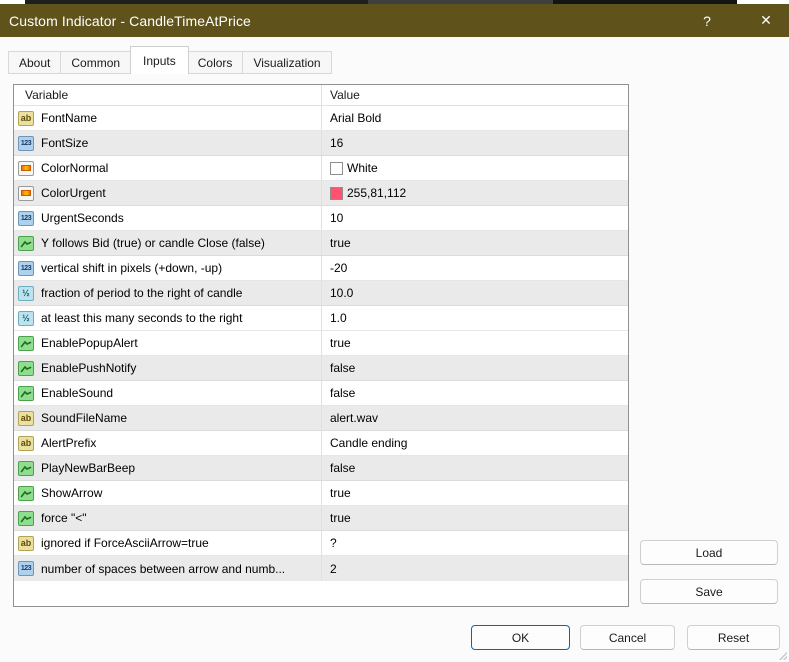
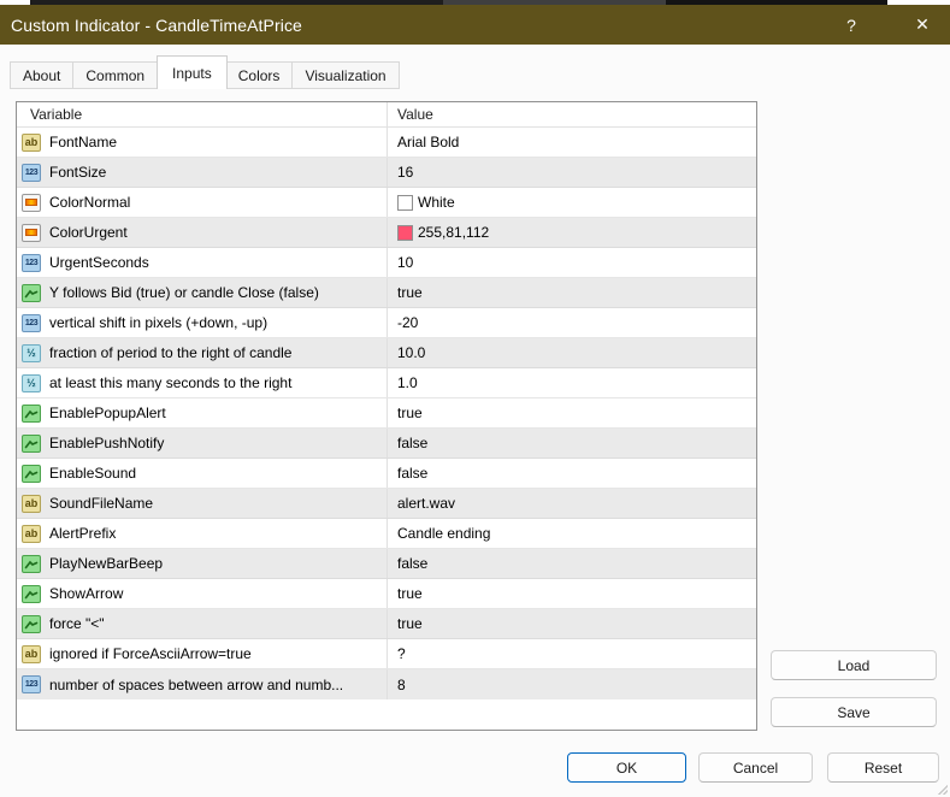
  Custom Indicator - CandleTimeAtPrice
  ?
  ✕
  About
  Common
  Inputs
  Colors
  Visualization
  Variable
  Value
  ab
  FontName
  Arial Bold
  FontSize
  16
  ColorNormal
  White
  ColorUrgent
  255,81,112
  UrgentSeconds
  10
  Y follows Bid (true) or candle Close (false)
  true
  vertical shift in pixels (+down, -up)
  -20
  ½
  fraction of period to the right of candle
  10.0
  ½
  at least this many seconds to the right
  1.0
  EnablePopupAlert
  true
  EnablePushNotify
  false
  EnableSound
  false
  ab
  SoundFileName
  alert.wav
  ab
  AlertPrefix
  Candle ending
  PlayNewBarBeep
  false
  ShowArrow
  true
  force "<"
  true
  ab
  ignored if ForceAsciiArrow=true
  ?
  number of spaces between arrow and numb...
- 2
+ 8
  Load
  Save
  OK
  Cancel
  Reset
